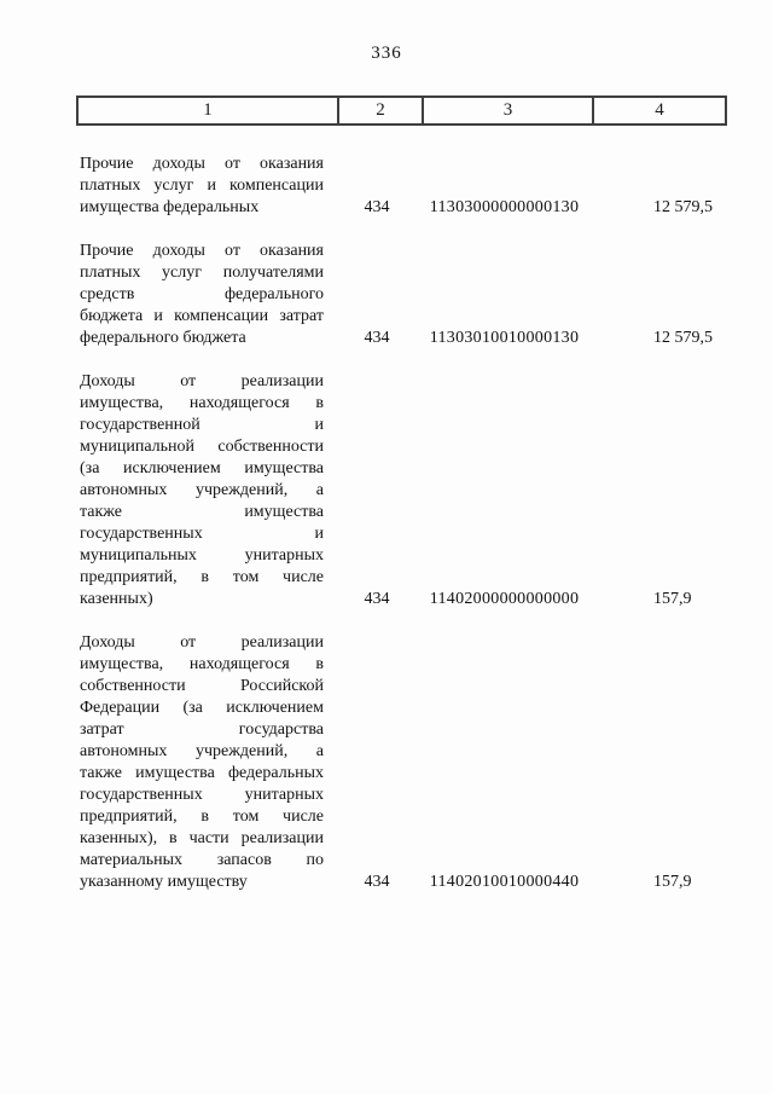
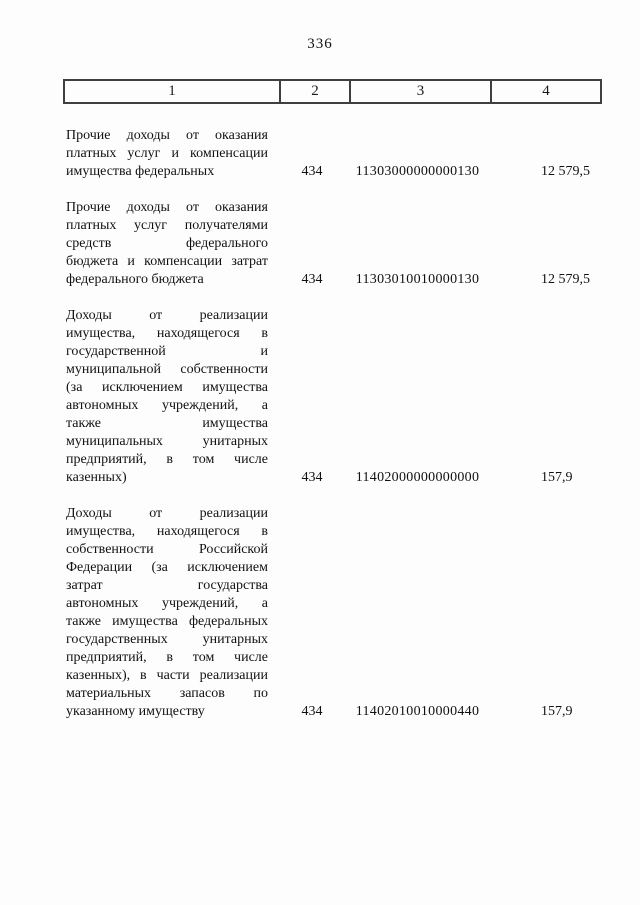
  336
  1
  2
  3
  4
  Прочие доходы от оказания
  платных услуг и компенсации
  имущества федеральных
  434
  11303000000000130
  12 579,5
  Прочие доходы от оказания
  платных услуг получателями
  средств федерального
  бюджета и компенсации затрат
  федерального бюджета
  434
  11303010010000130
  12 579,5
  Доходы от реализации
  имущества, находящегося в
  государственной и
  муниципальной собственности
  (за исключением имущества
  автономных учреждений, а
  также имущества
- государственных и
  муниципальных унитарных
  предприятий, в том числе
  казенных)
  434
  11402000000000000
  157,9
  Доходы от реализации
  имущества, находящегося в
  собственности Российской
  Федерации (за исключением
  затрат государства
  автономных учреждений, а
  также имущества федеральных
  государственных унитарных
  предприятий, в том числе
  казенных), в части реализации
  материальных запасов по
  указанному имуществу
  434
  11402010010000440
  157,9
